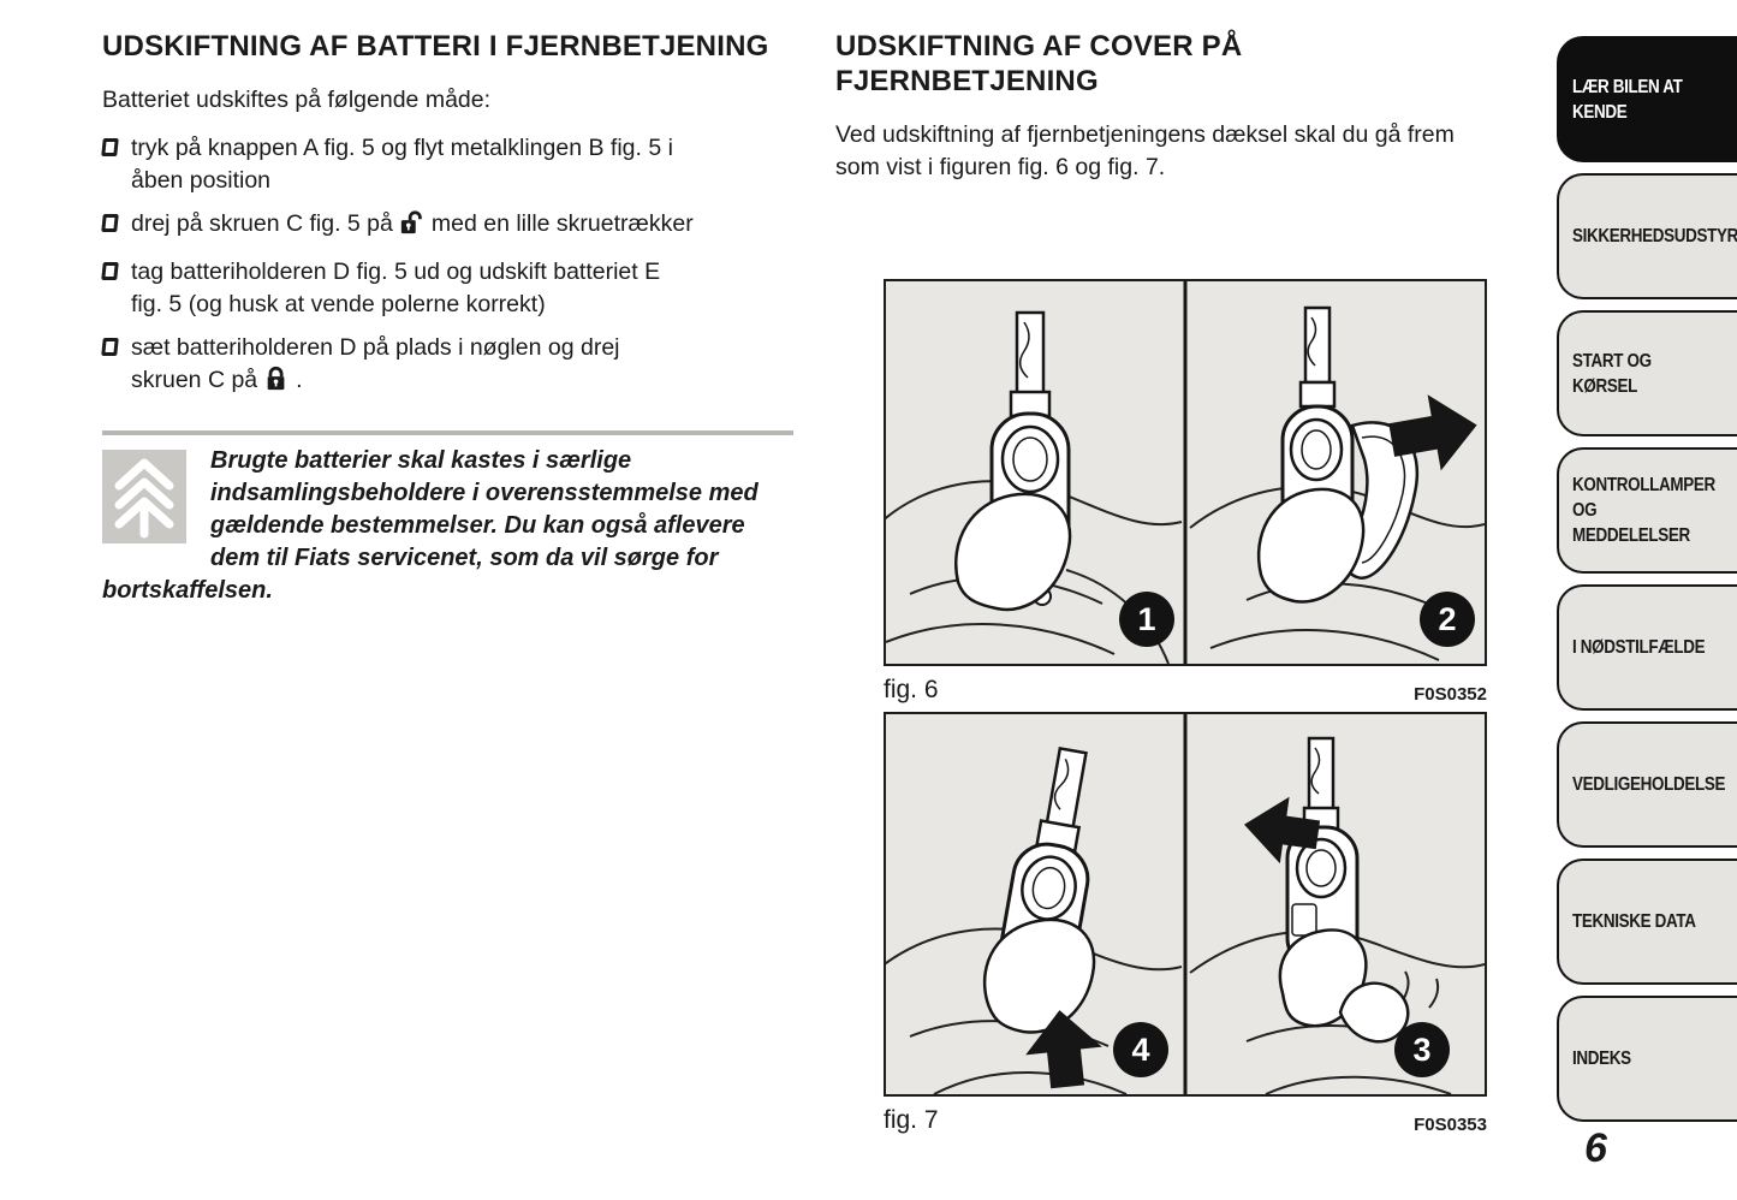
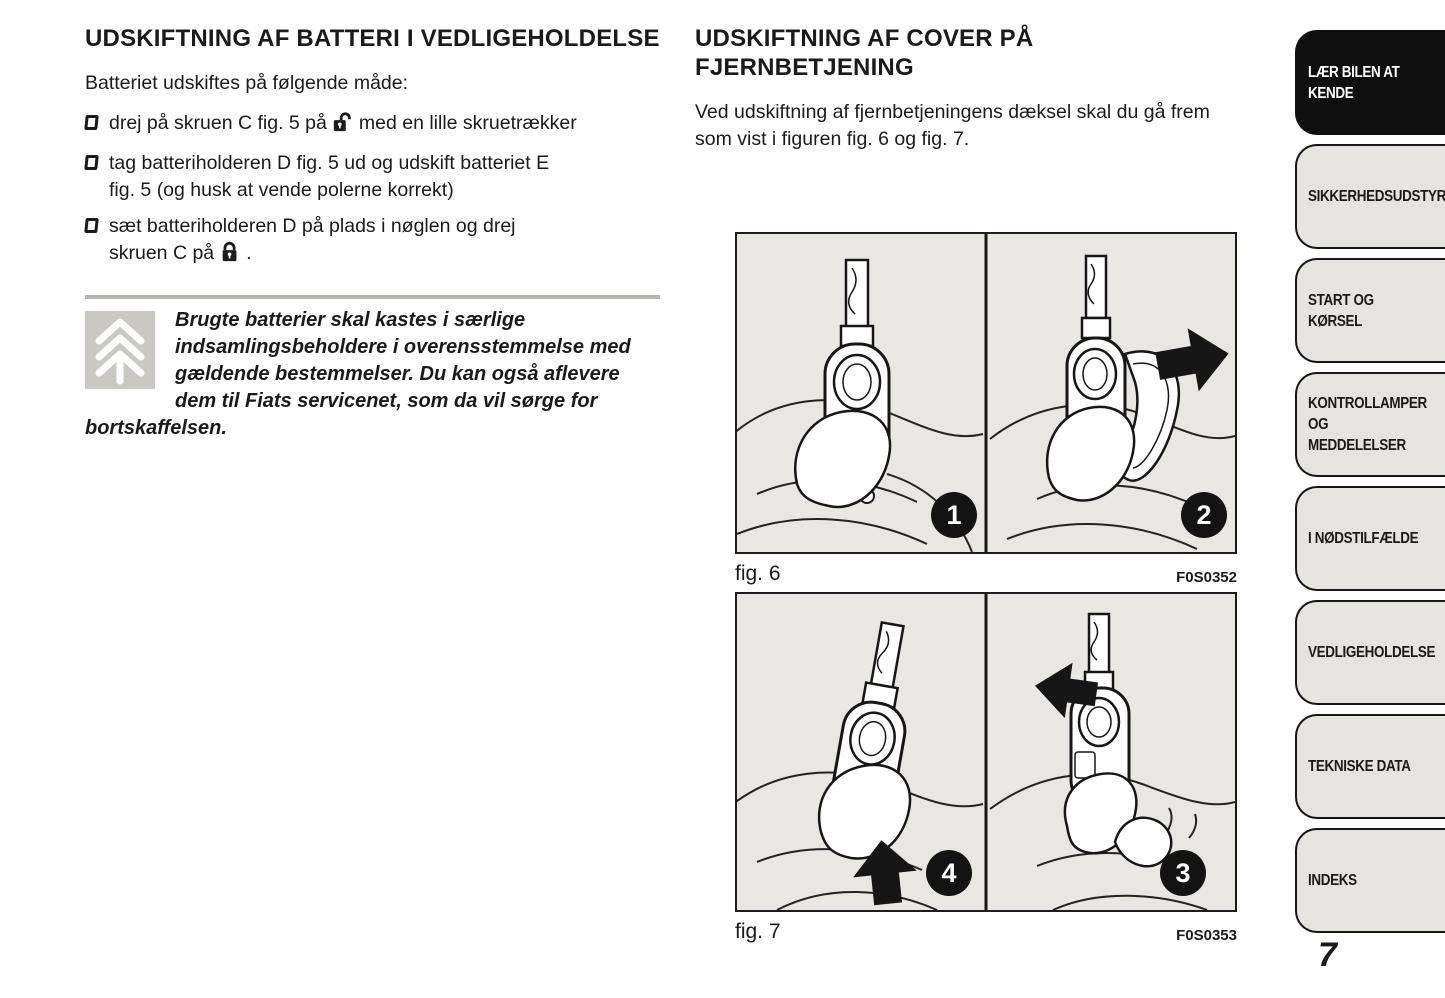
- UDSKIFTNING AF BATTERI I FJERNBETJENING
+ UDSKIFTNING AF BATTERI I VEDLIGEHOLDELSE
  Batteriet udskiftes på følgende måde:
- tryk på knappen A fig. 5 og flyt metalklingen B fig. 5 i åben position
  drej på skruen C fig. 5 på med en lille skruetrækker
  tag batteriholderen D fig. 5 ud og udskift batteriet E fig. 5 (og husk at vende polerne korrekt)
  sæt batteriholderen D på plads i nøglen og drej skruen C på .
  Brugte batterier skal kastes i særlige indsamlingsbeholdere i overensstemmelse med gældende bestemmelser. Du kan også aflevere dem til Fiats servicenet, som da vil sørge for bortskaffelsen.
  UDSKIFTNING AF COVER PÅ FJERNBETJENING
  Ved udskiftning af fjernbetjeningens dæksel skal du gå frem som vist i figuren fig. 6 og fig. 7.
  1
  2
  fig. 6
  F0S0352
  4
  3
  fig. 7
  F0S0353
  LÆR BILEN AT KENDE
  SIKKERHEDSUDSTYR
  START OG KØRSEL
  KONTROLLAMPER OG MEDDELELSER
  I NØDSTILFÆLDE
  VEDLIGEHOLDELSE
  TEKNISKE DATA
  INDEKS
- 6
+ 7
